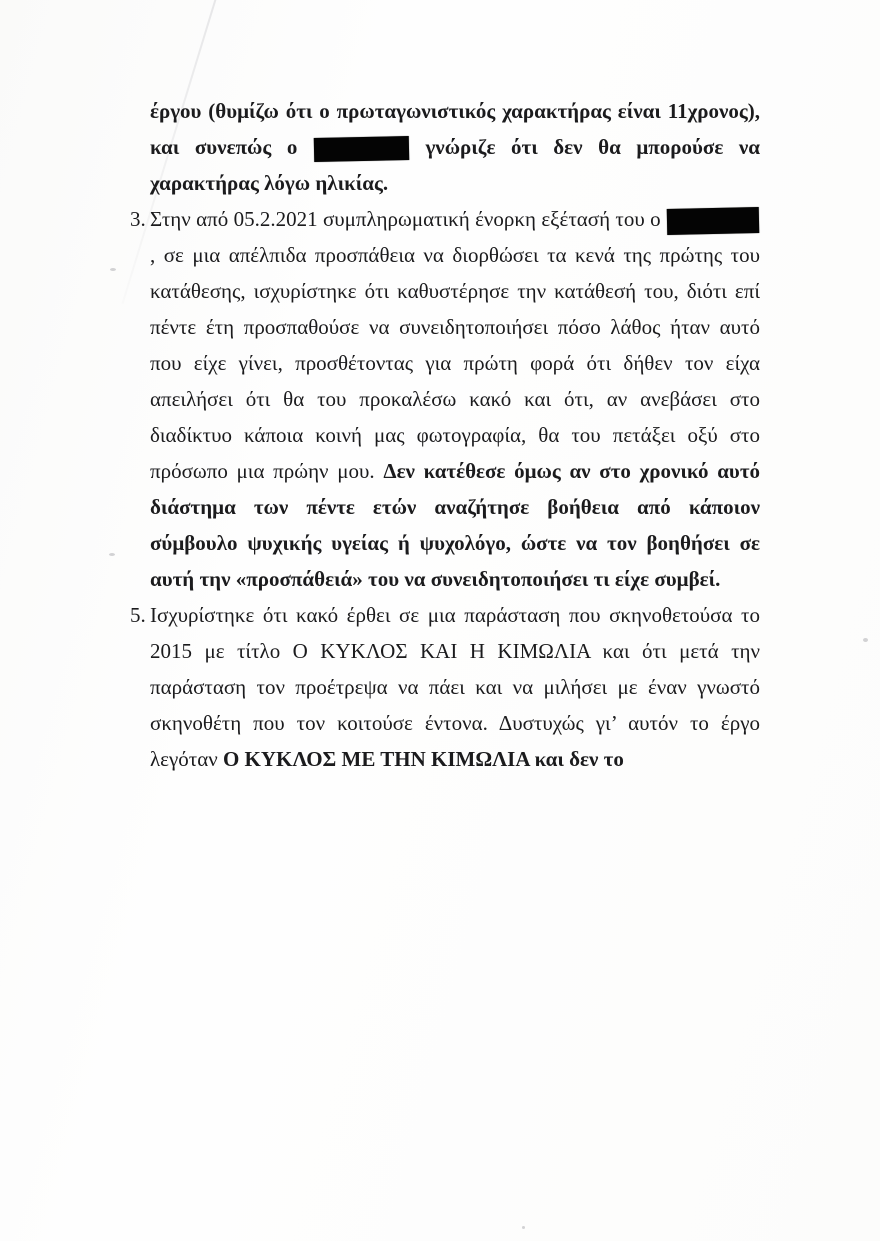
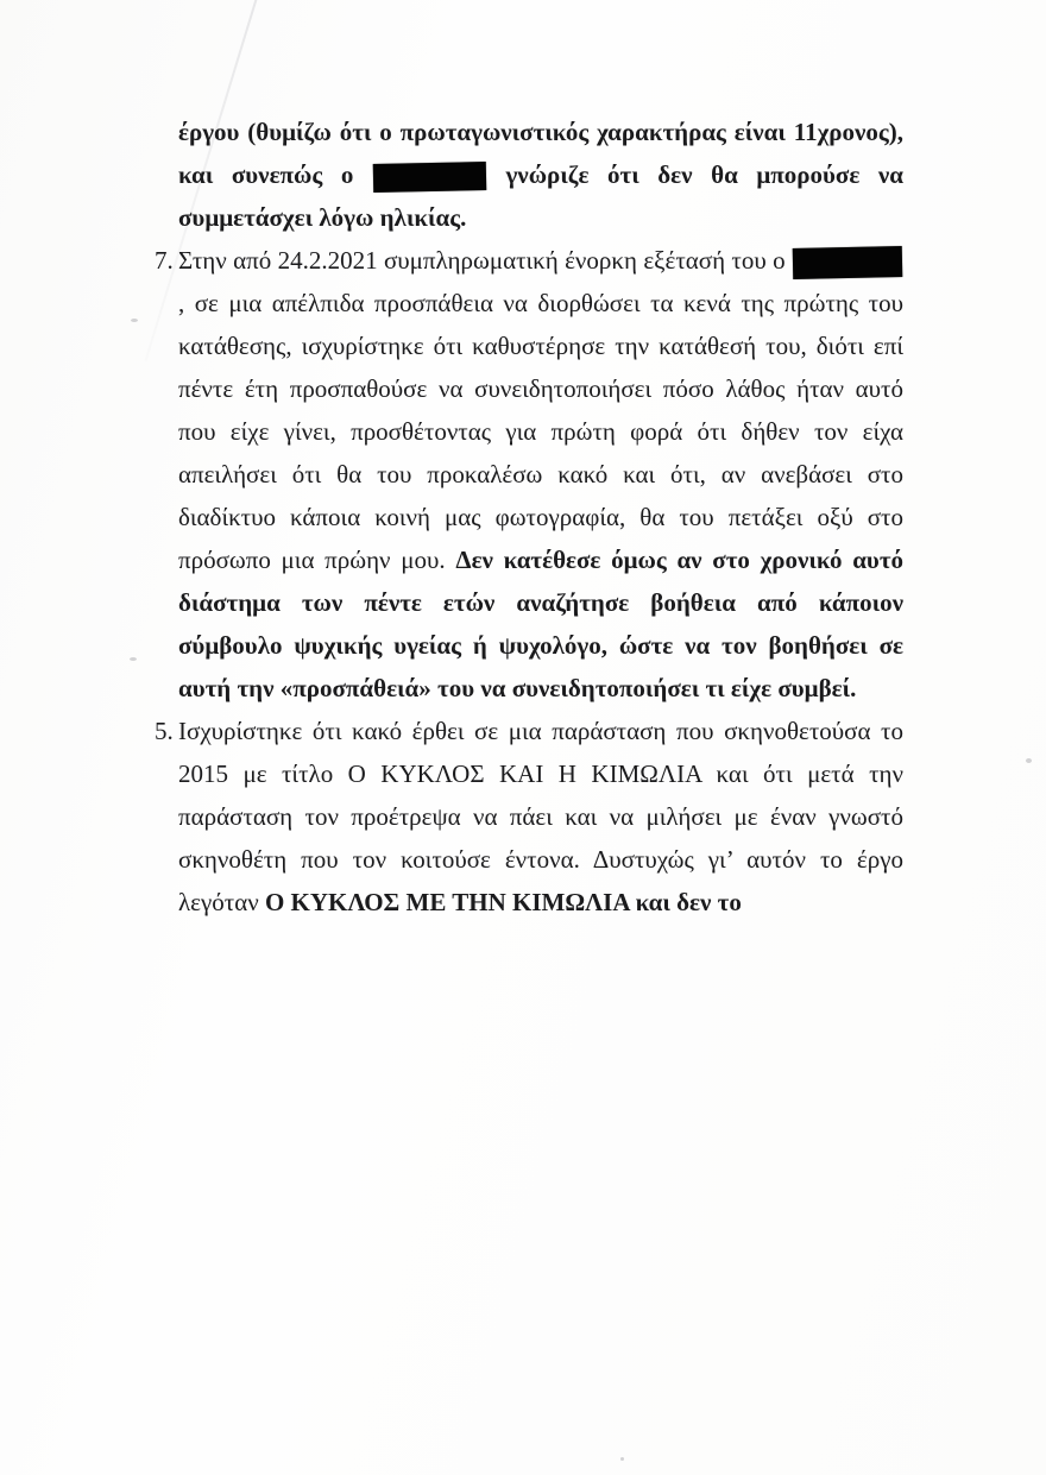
- έργου (θυμίζω ότι ο πρωταγωνιστικός χαρακτήρας είναι 11χρονος), και συνεπώς ο γνώριζε ότι δεν θα μπορούσε να χαρακτήρας λόγω ηλικίας.
+ έργου (θυμίζω ότι ο πρωταγωνιστικός χαρακτήρας είναι 11χρονος), και συνεπώς ο γνώριζε ότι δεν θα μπορούσε να συμμετάσχει λόγω ηλικίας.
- 3.
+ 7.
- Στην από 05.2.2021 συμπληρωματική ένορκη εξέτασή του ο , σε μια απέλπιδα προσπάθεια να διορθώσει τα κενά της πρώτης του κατάθεσης, ισχυρίστηκε ότι καθυστέρησε την κατάθεσή του, διότι επί πέντε έτη προσπαθούσε να συνειδητοποιήσει πόσο λάθος ήταν αυτό που είχε γίνει, προσθέτοντας για πρώτη φορά ότι δήθεν τον είχα απειλήσει ότι θα του προκαλέσω κακό και ότι, αν ανεβάσει στο διαδίκτυο κάποια κοινή μας φωτογραφία, θα του πετάξει οξύ στο πρόσωπο μια πρώην μου. Δεν κατέθεσε όμως αν στο χρονικό αυτό διάστημα των πέντε ετών αναζήτησε βοήθεια από κάποιον σύμβουλο ψυχικής υγείας ή ψυχολόγο, ώστε να τον βοηθήσει σε αυτή την «προσπάθειά» του να συνειδητοποιήσει τι είχε συμβεί.
+ Στην από 24.2.2021 συμπληρωματική ένορκη εξέτασή του ο , σε μια απέλπιδα προσπάθεια να διορθώσει τα κενά της πρώτης του κατάθεσης, ισχυρίστηκε ότι καθυστέρησε την κατάθεσή του, διότι επί πέντε έτη προσπαθούσε να συνειδητοποιήσει πόσο λάθος ήταν αυτό που είχε γίνει, προσθέτοντας για πρώτη φορά ότι δήθεν τον είχα απειλήσει ότι θα του προκαλέσω κακό και ότι, αν ανεβάσει στο διαδίκτυο κάποια κοινή μας φωτογραφία, θα του πετάξει οξύ στο πρόσωπο μια πρώην μου. Δεν κατέθεσε όμως αν στο χρονικό αυτό διάστημα των πέντε ετών αναζήτησε βοήθεια από κάποιον σύμβουλο ψυχικής υγείας ή ψυχολόγο, ώστε να τον βοηθήσει σε αυτή την «προσπάθειά» του να συνειδητοποιήσει τι είχε συμβεί.
  5.
  Ισχυρίστηκε ότι κακό έρθει σε μια παράσταση που σκηνοθετούσα το 2015 με τίτλο Ο ΚΥΚΛΟΣ ΚΑΙ Η ΚΙΜΩΛΙΑ και ότι μετά την παράσταση τον προέτρεψα να πάει και να μιλήσει με έναν γνωστό σκηνοθέτη που τον κοιτούσε έντονα. Δυστυχώς γι’ αυτόν το έργο λεγόταν Ο ΚΥΚΛΟΣ ΜΕ ΤΗΝ ΚΙΜΩΛΙΑ και δεν το
